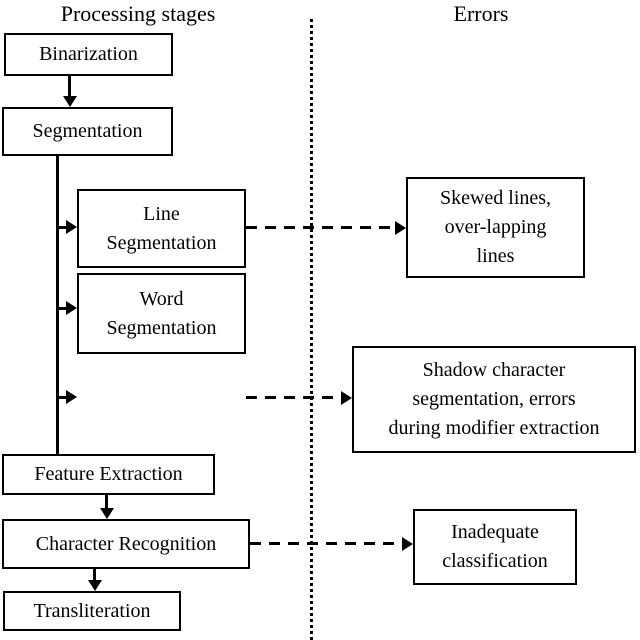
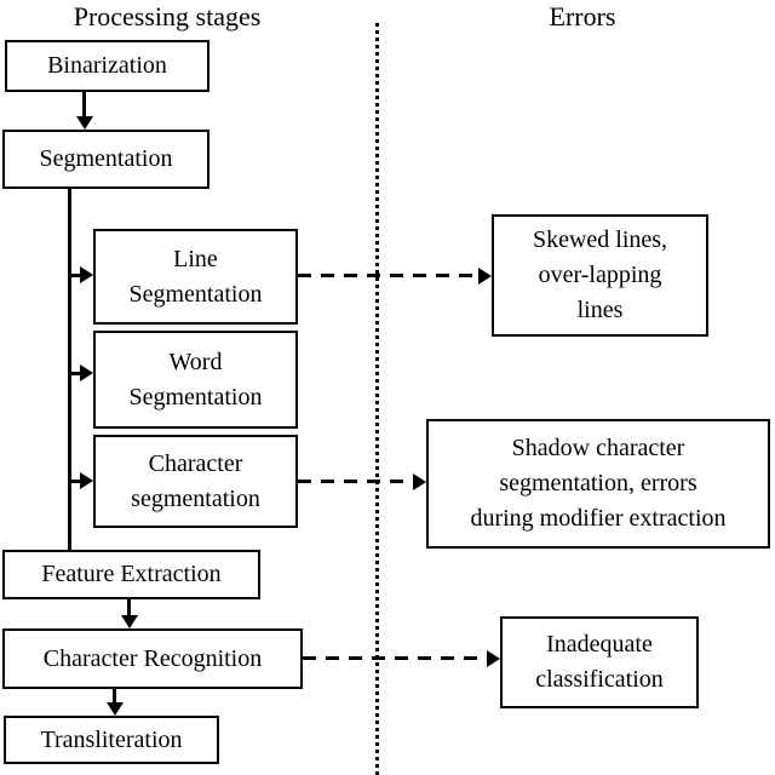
  Processing stages
  Errors
  Binarization
  Segmentation
  Line
  Segmentation
  Word
  Segmentation
+ Character
+ segmentation
  Feature Extraction
  Character Recognition
  Transliteration
  Skewed lines,
  over-lapping
  lines
  Shadow character
  segmentation, errors
  during modifier extraction
  Inadequate
  classification
